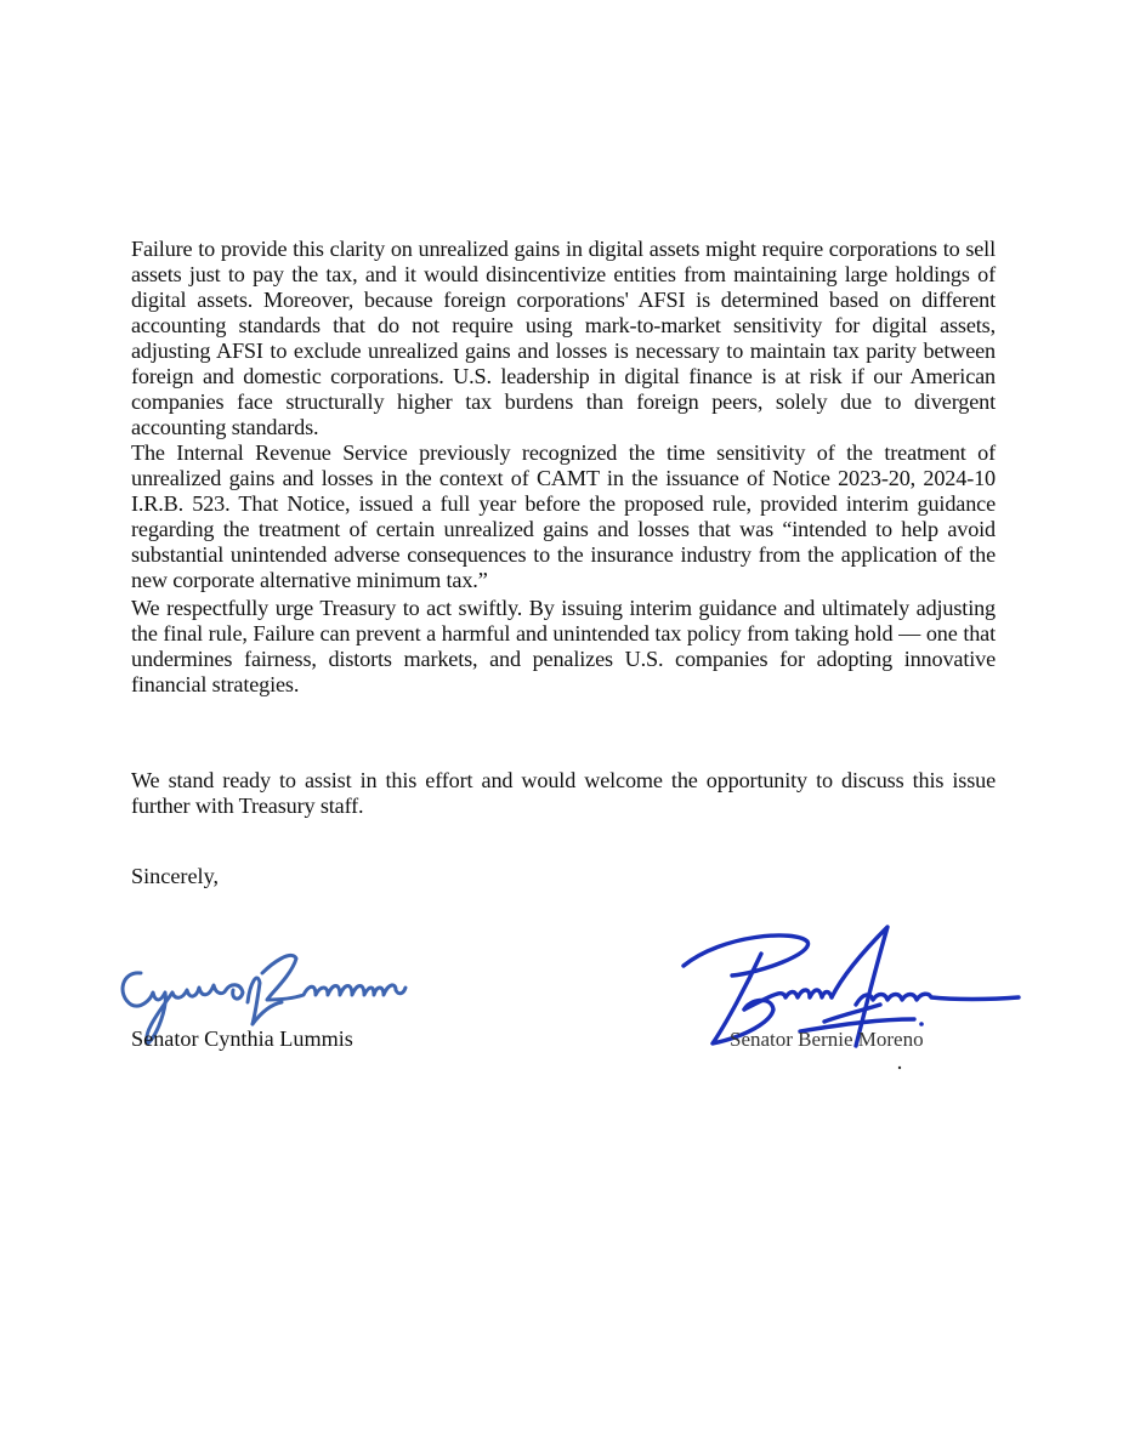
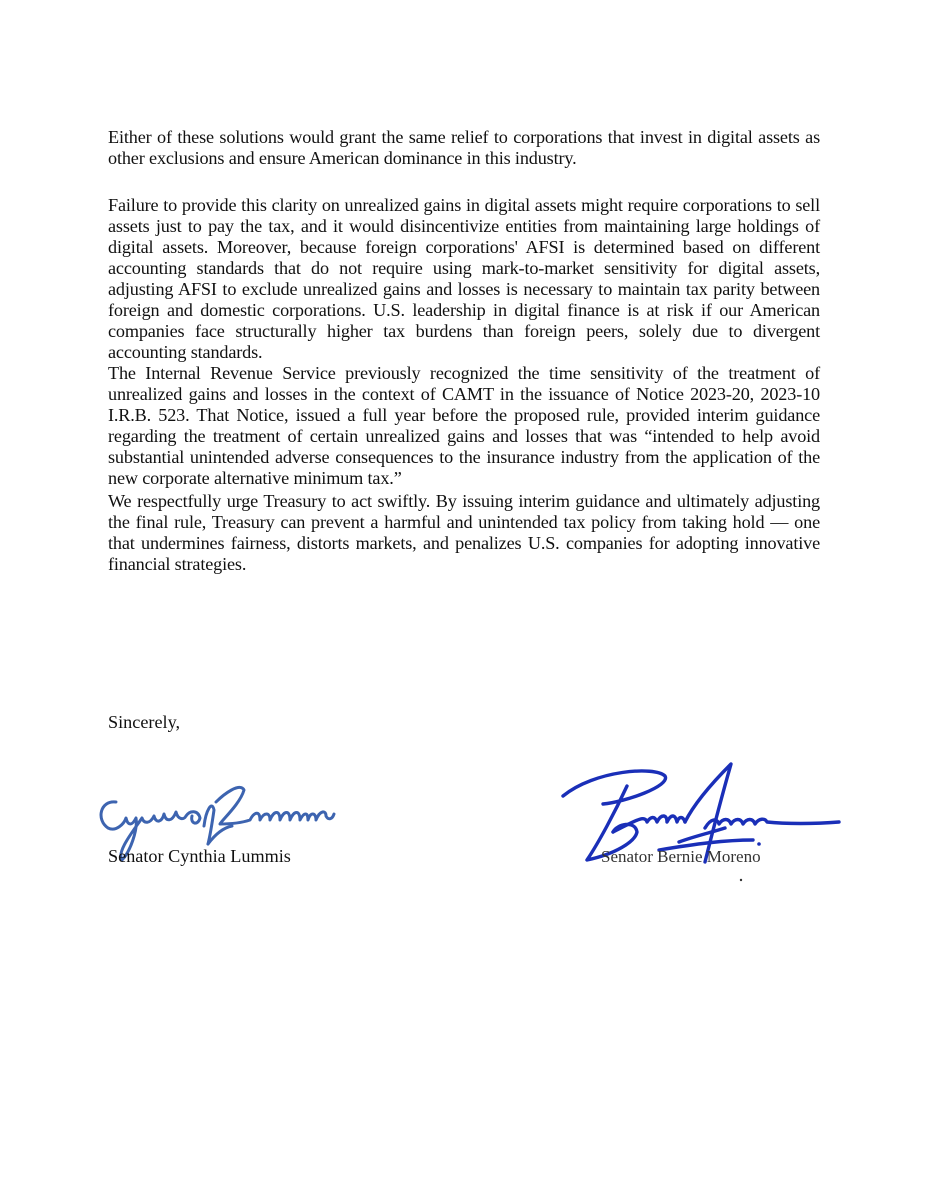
+ Either of these solutions would grant the same relief to corporations that invest in digital assets as other exclusions and ensure American dominance in this industry.
  Failure to provide this clarity on unrealized gains in digital assets might require corporations to sell assets just to pay the tax, and it would disincentivize entities from maintaining large holdings of digital assets. Moreover, because foreign corporations' AFSI is determined based on different accounting standards that do not require using mark-to-market sensitivity for digital assets, adjusting AFSI to exclude unrealized gains and losses is necessary to maintain tax parity between foreign and domestic corporations. U.S. leadership in digital finance is at risk if our American companies face structurally higher tax burdens than foreign peers, solely due to divergent accounting standards.
- The Internal Revenue Service previously recognized the time sensitivity of the treatment of unrealized gains and losses in the context of CAMT in the issuance of Notice 2023-20, 2024-10 I.R.B. 523. That Notice, issued a full year before the proposed rule, provided interim guidance regarding the treatment of certain unrealized gains and losses that was “intended to help avoid substantial unintended adverse consequences to the insurance industry from the application of the new corporate alternative minimum tax.”
+ The Internal Revenue Service previously recognized the time sensitivity of the treatment of unrealized gains and losses in the context of CAMT in the issuance of Notice 2023-20, 2023-10 I.R.B. 523. That Notice, issued a full year before the proposed rule, provided interim guidance regarding the treatment of certain unrealized gains and losses that was “intended to help avoid substantial unintended adverse consequences to the insurance industry from the application of the new corporate alternative minimum tax.”
- We respectfully urge Treasury to act swiftly. By issuing interim guidance and ultimately adjusting the final rule, Failure can prevent a harmful and unintended tax policy from taking hold — one that undermines fairness, distorts markets, and penalizes U.S. companies for adopting innovative financial strategies.
+ We respectfully urge Treasury to act swiftly. By issuing interim guidance and ultimately adjusting the final rule, Treasury can prevent a harmful and unintended tax policy from taking hold — one that undermines fairness, distorts markets, and penalizes U.S. companies for adopting innovative financial strategies.
- We stand ready to assist in this effort and would welcome the opportunity to discuss this issue further with Treasury staff.
  Sincerely,
  Senator Cynthia Lummis
  Senator Bernie Moreno
